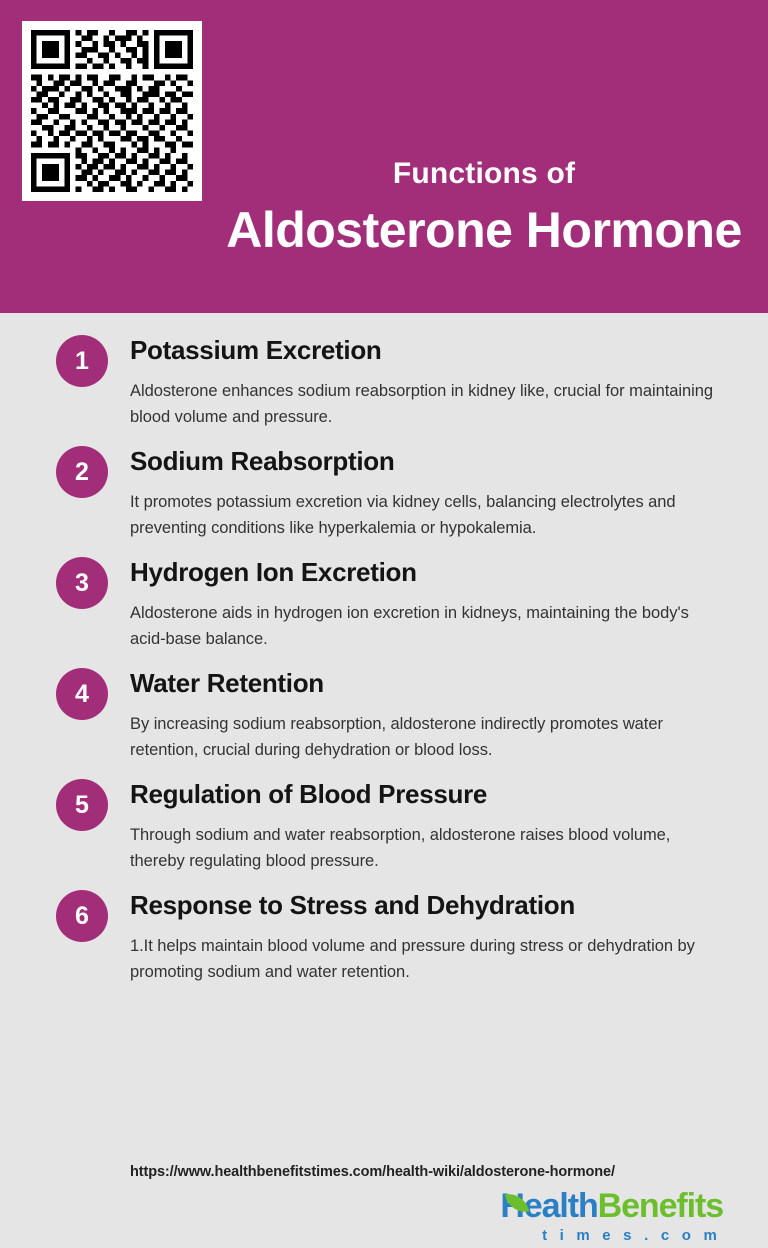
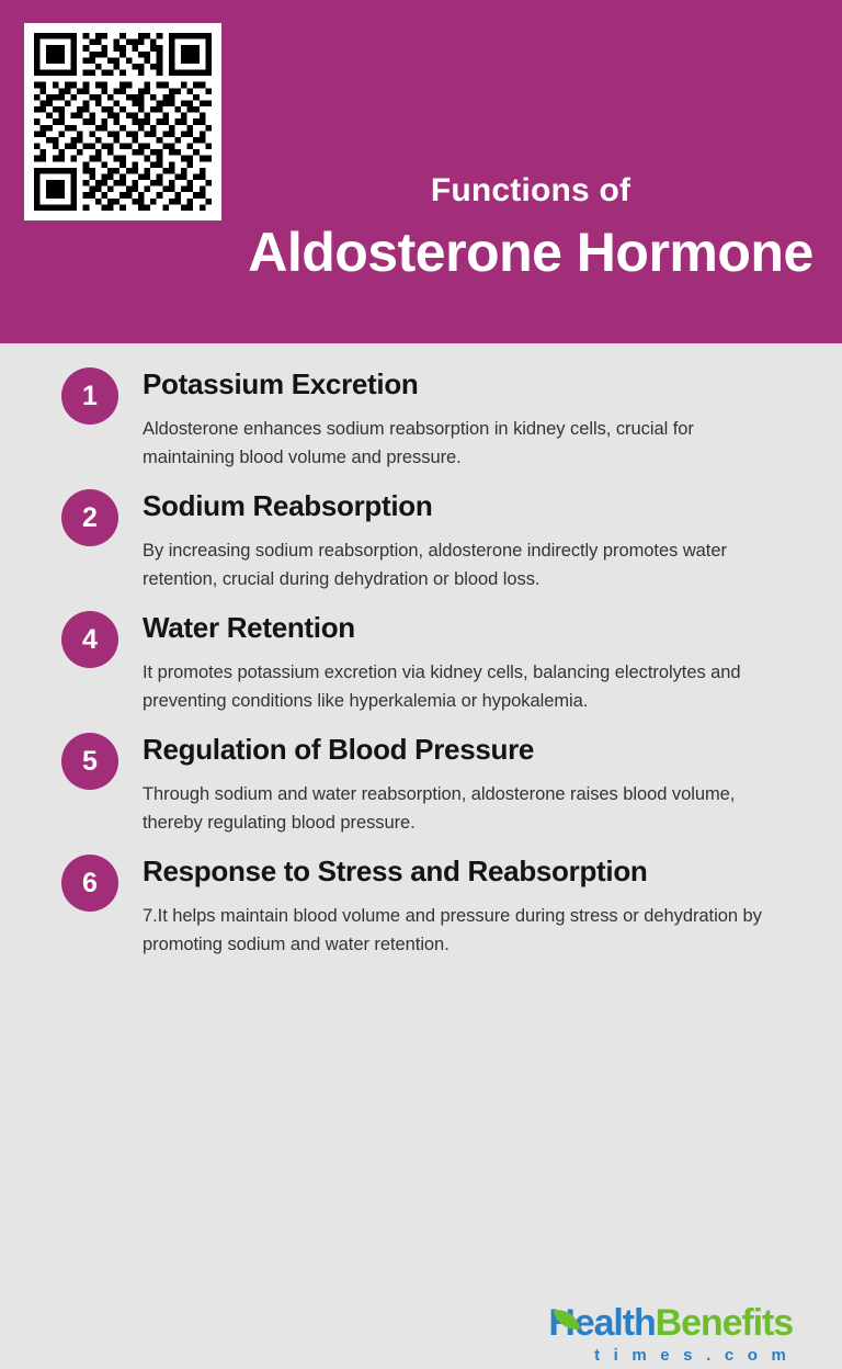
  Functions of
  Aldosterone Hormone
  1
  Potassium Excretion
- Aldosterone enhances sodium reabsorption in kidney like, crucial for maintaining blood volume and pressure.
+ Aldosterone enhances sodium reabsorption in kidney cells, crucial for maintaining blood volume and pressure.
  2
  Sodium Reabsorption
- It promotes potassium excretion via kidney cells, balancing electrolytes and preventing conditions like hyperkalemia or hypokalemia.
+ By increasing sodium reabsorption, aldosterone indirectly promotes water retention, crucial during dehydration or blood loss.
- 3
- Hydrogen Ion Excretion
- Aldosterone aids in hydrogen ion excretion in kidneys, maintaining the body's acid-base balance.
  4
  Water Retention
- By increasing sodium reabsorption, aldosterone indirectly promotes water retention, crucial during dehydration or blood loss.
+ It promotes potassium excretion via kidney cells, balancing electrolytes and preventing conditions like hyperkalemia or hypokalemia.
  5
  Regulation of Blood Pressure
  Through sodium and water reabsorption, aldosterone raises blood volume, thereby regulating blood pressure.
  6
- Response to Stress and Dehydration
+ Response to Stress and Reabsorption
- 1.It helps maintain blood volume and pressure during stress or dehydration by promoting sodium and water retention.
+ 7.It helps maintain blood volume and pressure during stress or dehydration by promoting sodium and water retention.
- https://www.healthbenefitstimes.com/health-wiki/aldosterone-hormone/
  ealthBenefits
  t i m e s . c o m
